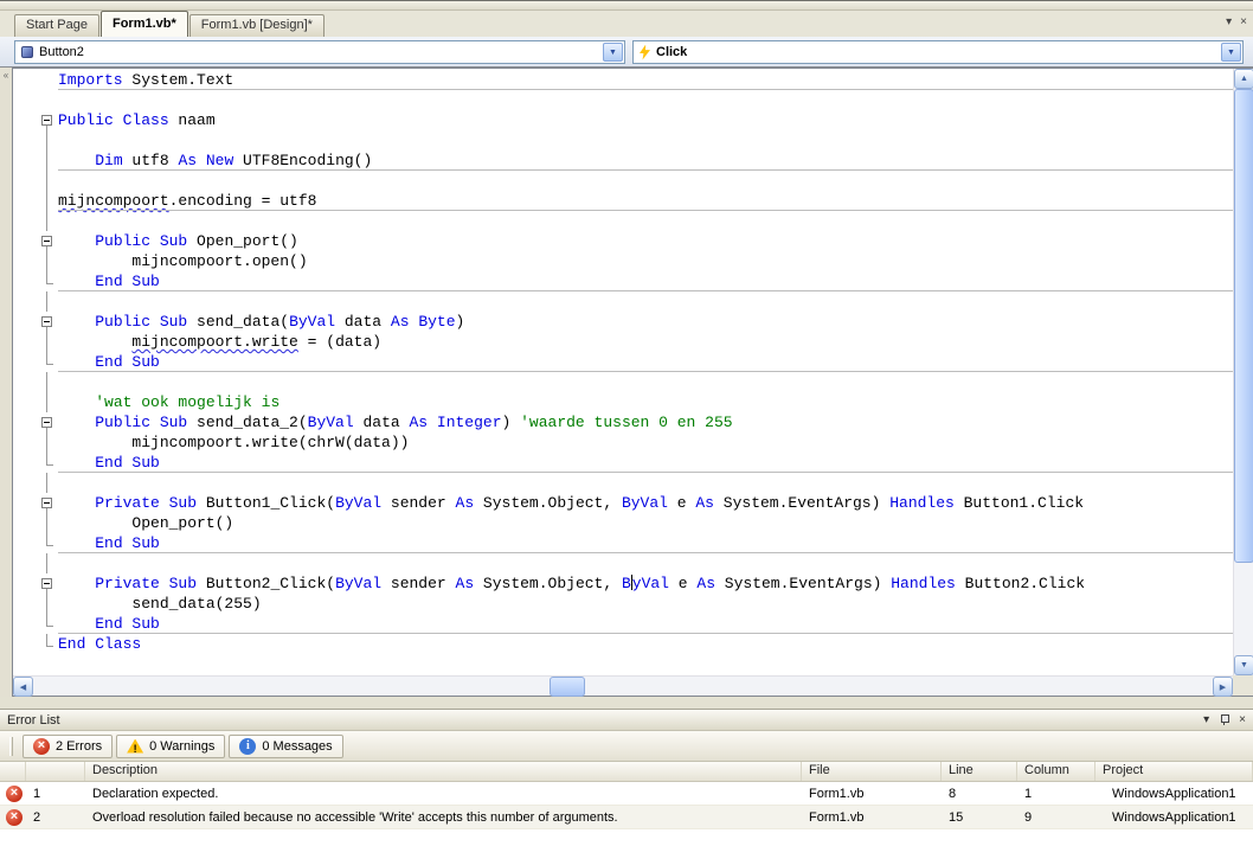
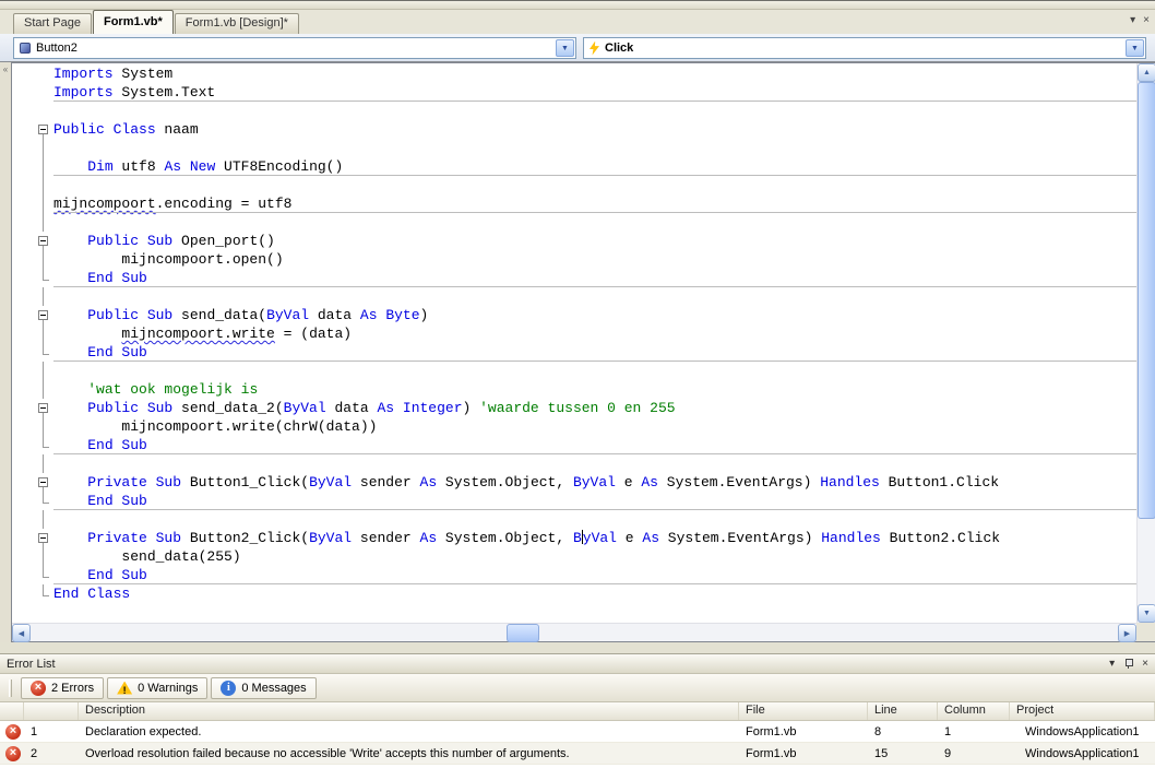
  Start Page
  Form1.vb*
  Form1.vb [Design]*
  ▾
  ×
  Button2
  Click
  «
+ Imports System
  Imports System.Text
  Public Class naam
  Dim utf8 As New UTF8Encoding()
  mijncompoort.encoding = utf8
  Public Sub Open_port()
  mijncompoort.open()
  End Sub
  Public Sub send_data(ByVal data As Byte)
  mijncompoort.write = (data)
  End Sub
  'wat ook mogelijk is
  Public Sub send_data_2(ByVal data As Integer) 'waarde tussen 0 en 255
  mijncompoort.write(chrW(data))
  End Sub
  Private Sub Button1_Click(ByVal sender As System.Object, ByVal e As System.EventArgs) Handles Button1.Click
- Open_port()
  End Sub
  Private Sub Button2_Click(ByVal sender As System.Object, ByVal e As System.EventArgs) Handles Button2.Click
  send_data(255)
  End Sub
  End Class
  Error List
  ▾
  ×
  2 Errors
  0 Warnings
  0 Messages
  Description
  File
  Line
  Column
  Project
  1
  Declaration expected.
  Form1.vb
  8
  1
  WindowsApplication1
  2
  Overload resolution failed because no accessible 'Write' accepts this number of arguments.
  Form1.vb
  15
  9
  WindowsApplication1
